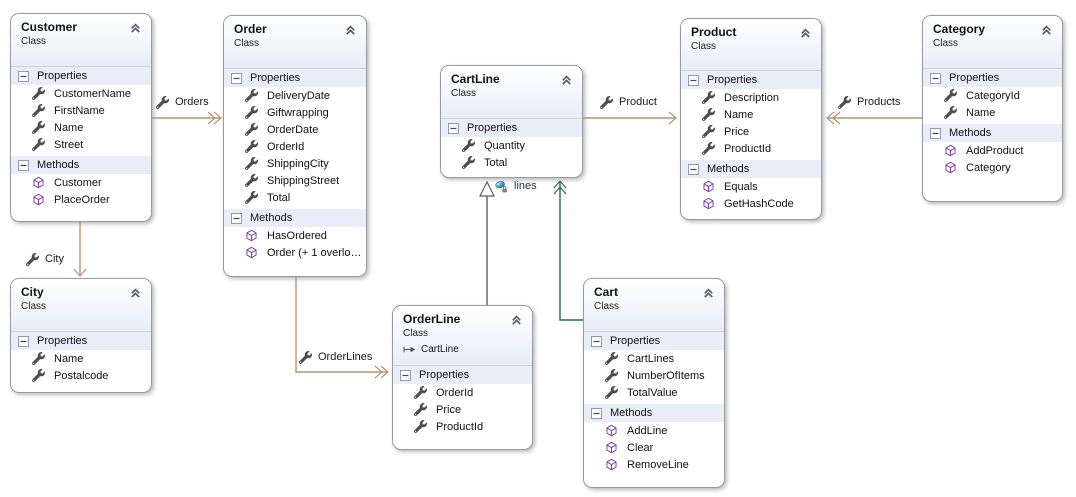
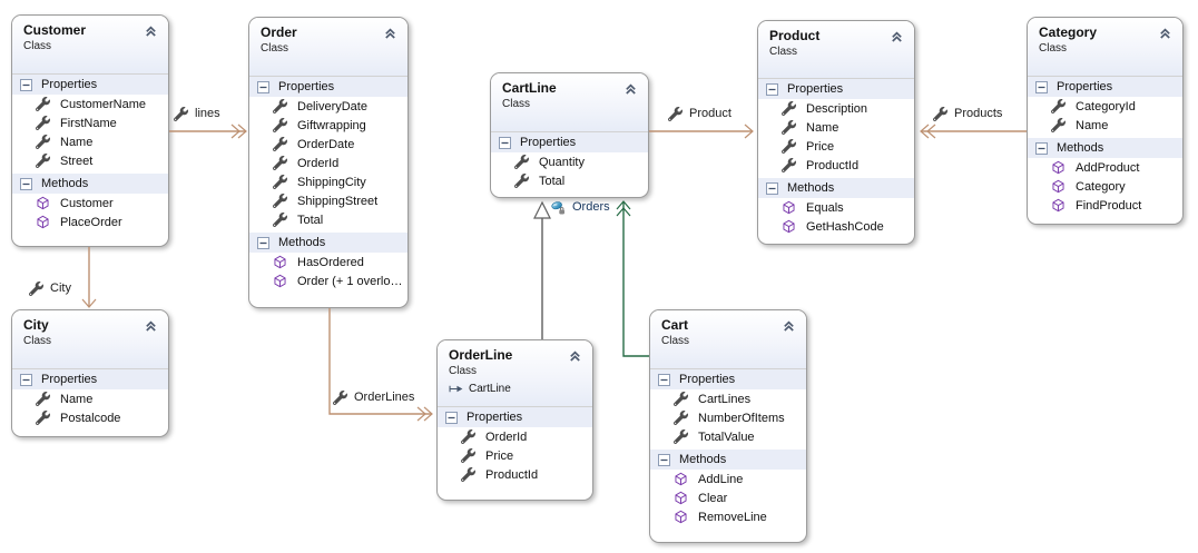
  Customer
  Class
  Properties
  CustomerName
  FirstName
  Name
  Street
  Methods
  Customer
  PlaceOrder
  Order
  Class
  Properties
  DeliveryDate
  Giftwrapping
  OrderDate
  OrderId
  ShippingCity
  ShippingStreet
  Total
  Methods
  HasOrdered
  Order (+ 1 overlo…
  CartLine
  Class
  Properties
  Quantity
  Total
  Product
  Class
  Properties
  Description
  Name
  Price
  ProductId
  Methods
  Equals
  GetHashCode
  Category
  Class
  Properties
  CategoryId
  Name
  Methods
  AddProduct
  Category
+ FindProduct
  City
  Class
  Properties
  Name
  Postalcode
  OrderLine
  Class
  CartLine
  Properties
  OrderId
  Price
  ProductId
  Cart
  Class
  Properties
  CartLines
  NumberOfItems
  TotalValue
  Methods
  AddLine
  Clear
  RemoveLine
- Orders
+ lines
  City
  OrderLines
  Product
  Products
- lines
+ Orders
